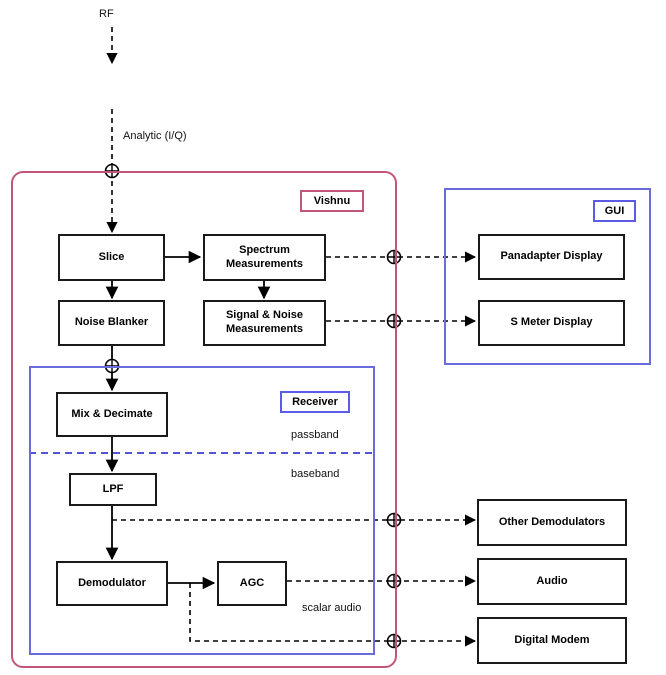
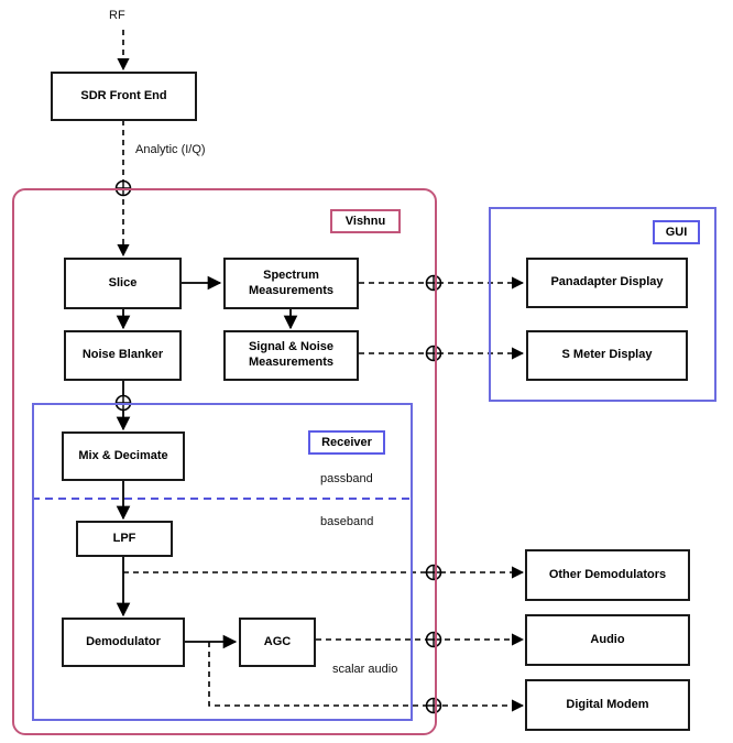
  Vishnu
  GUI
  Receiver
+ SDR Front End
  Slice
  Spectrum
  Measurements
  Noise Blanker
  Signal & Noise
  Measurements
  Panadapter Display
  S Meter Display
  Mix & Decimate
  LPF
  Demodulator
  AGC
  Other Demodulators
  Audio
  Digital Modem
  RF
  Analytic (I/Q)
  passband
  baseband
  scalar audio
